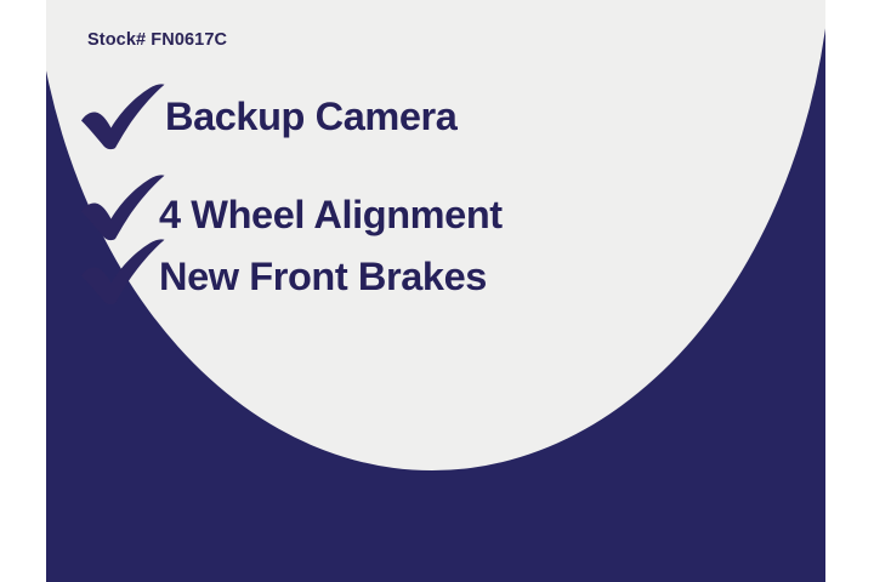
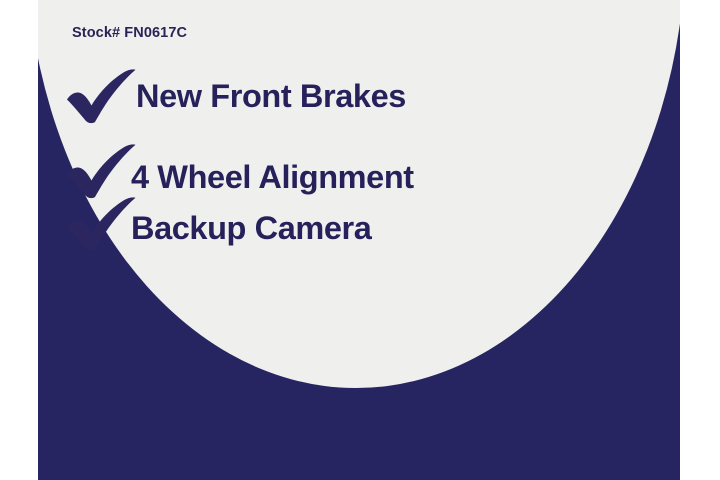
  Stock# FN0617C
- Backup Camera
+ New Front Brakes
  4 Wheel Alignment
- New Front Brakes
+ Backup Camera
